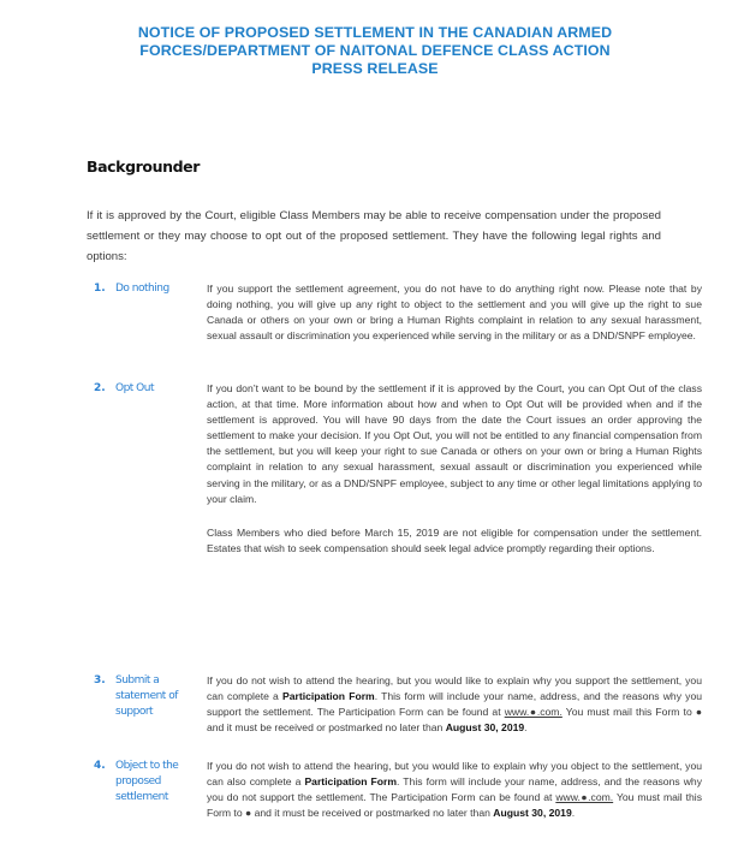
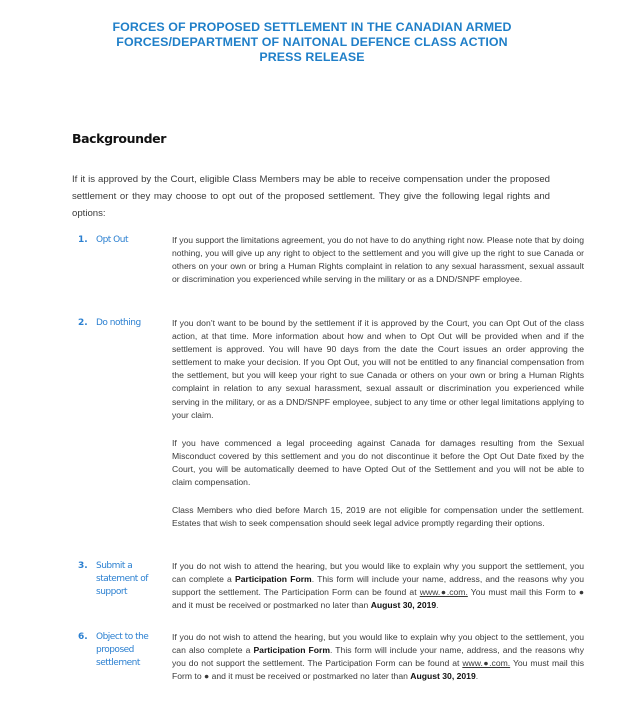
- NOTICE OF PROPOSED SETTLEMENT IN THE CANADIAN ARMED
+ FORCES OF PROPOSED SETTLEMENT IN THE CANADIAN ARMED
  FORCES/DEPARTMENT OF NAITONAL DEFENCE CLASS ACTION
  PRESS RELEASE
  Backgrounder
- If it is approved by the Court, eligible Class Members may be able to receive compensation under the proposed settlement or they may choose to opt out of the proposed settlement. They have the following legal rights and options:
+ If it is approved by the Court, eligible Class Members may be able to receive compensation under the proposed settlement or they may choose to opt out of the proposed settlement. They give the following legal rights and options:
  1.
- Do nothing
+ Opt Out
- If you support the settlement agreement, you do not have to do anything right now. Please note that by doing nothing, you will give up any right to object to the settlement and you will give up the right to sue Canada or others on your own or bring a Human Rights complaint in relation to any sexual harassment, sexual assault or discrimination you experienced while serving in the military or as a DND/SNPF employee.
+ If you support the limitations agreement, you do not have to do anything right now. Please note that by doing nothing, you will give up any right to object to the settlement and you will give up the right to sue Canada or others on your own or bring a Human Rights complaint in relation to any sexual harassment, sexual assault or discrimination you experienced while serving in the military or as a DND/SNPF employee.
  2.
- Opt Out
+ Do nothing
  If you don’t want to be bound by the settlement if it is approved by the Court, you can Opt Out of the class action, at that time. More information about how and when to Opt Out will be provided when and if the settlement is approved. You will have 90 days from the date the Court issues an order approving the settlement to make your decision. If you Opt Out, you will not be entitled to any financial compensation from the settlement, but you will keep your right to sue Canada or others on your own or bring a Human Rights complaint in relation to any sexual harassment, sexual assault or discrimination you experienced while serving in the military, or as a DND/SNPF employee, subject to any time or other legal limitations applying to your claim.
+ If you have commenced a legal proceeding against Canada for damages resulting from the Sexual Misconduct covered by this settlement and you do not discontinue it before the Opt Out Date fixed by the Court, you will be automatically deemed to have Opted Out of the Settlement and you will not be able to claim compensation.
  Class Members who died before March 15, 2019 are not eligible for compensation under the settlement. Estates that wish to seek compensation should seek legal advice promptly regarding their options.
  3.
  Submit a statement of support
  If you do not wish to attend the hearing, but you would like to explain why you support the settlement, you can complete a Participation Form. This form will include your name, address, and the reasons why you support the settlement. The Participation Form can be found at www.●.com. You must mail this Form to ● and it must be received or postmarked no later than August 30, 2019.
- 4.
+ 6.
  Object to the proposed settlement
  If you do not wish to attend the hearing, but you would like to explain why you object to the settlement, you can also complete a Participation Form. This form will include your name, address, and the reasons why you do not support the settlement. The Participation Form can be found at www.●.com. You must mail this Form to ● and it must be received or postmarked no later than August 30, 2019.
